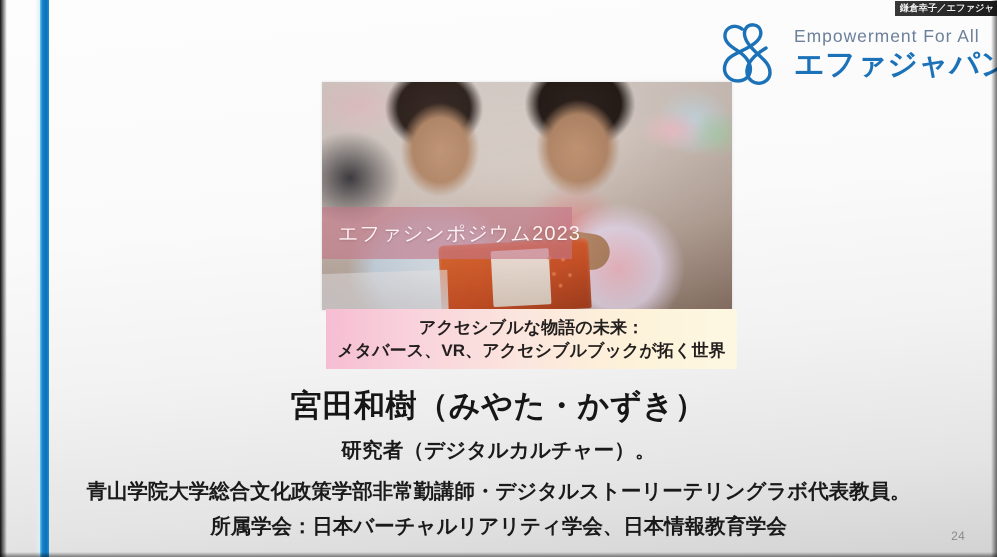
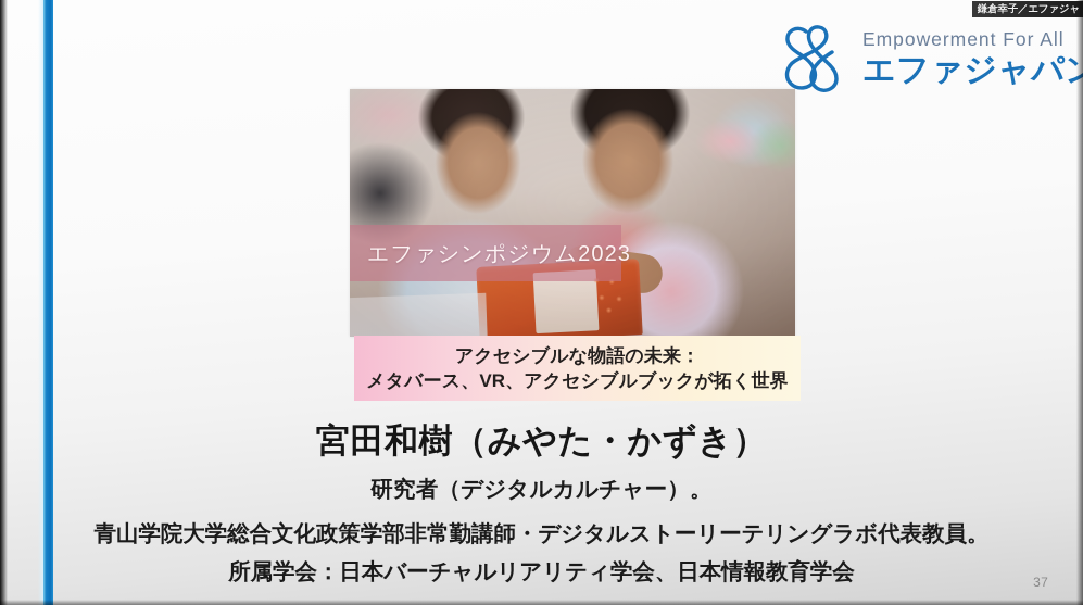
  Empowerment For All
  エファジャパ
  エファシンポジウム2023
  アクセシブルな物語の未来：
  メタバース、VR、アクセシブルブックが拓く世界
  宮田和樹（みやた・かずき）
  研究者（デジタルカルチャー）。
  青山学院大学総合文化政策学部非常勤講師・デジタルストーリーテリングラボ代表教員。
  所属学会：日本バーチャルリアリティ学会、日本情報教育学会
- 24
+ 37
  鎌倉幸子／エファジャ
